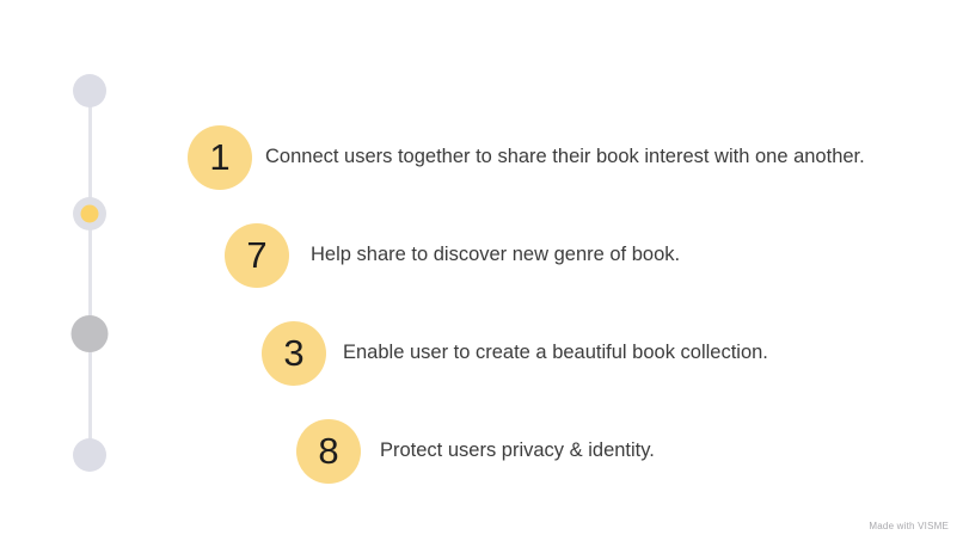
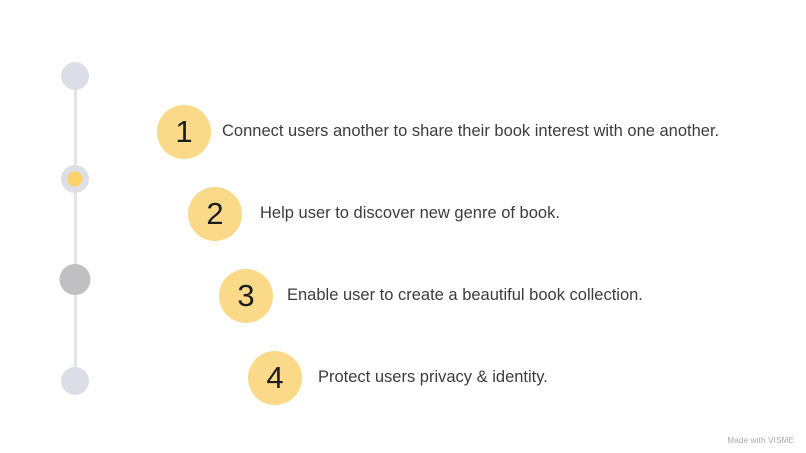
  1
- Connect users together to share their book interest with one another.
+ Connect users another to share their book interest with one another.
- 7
+ 2
- Help share to discover new genre of book.
+ Help user to discover new genre of book.
  3
  Enable user to create a beautiful book collection.
- 8
+ 4
  Protect users privacy & identity.
  Made with VISME
